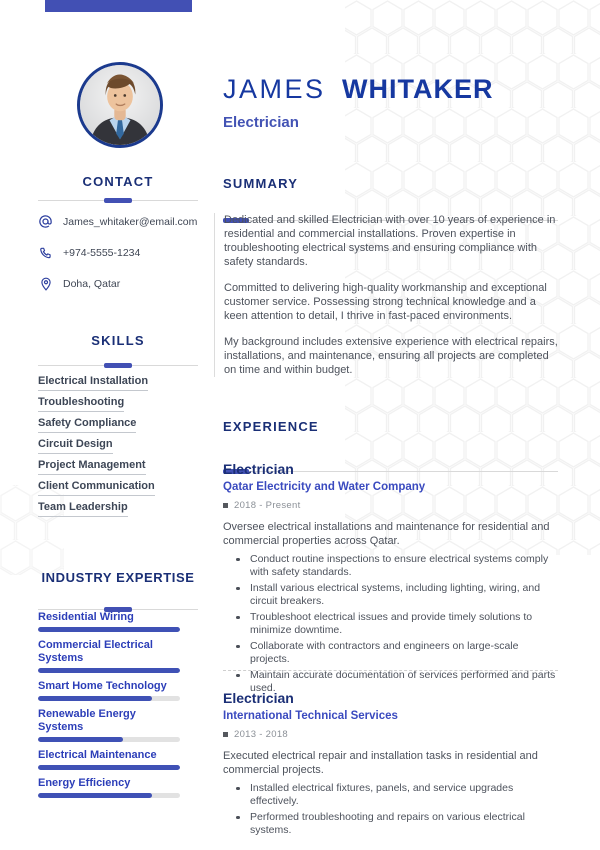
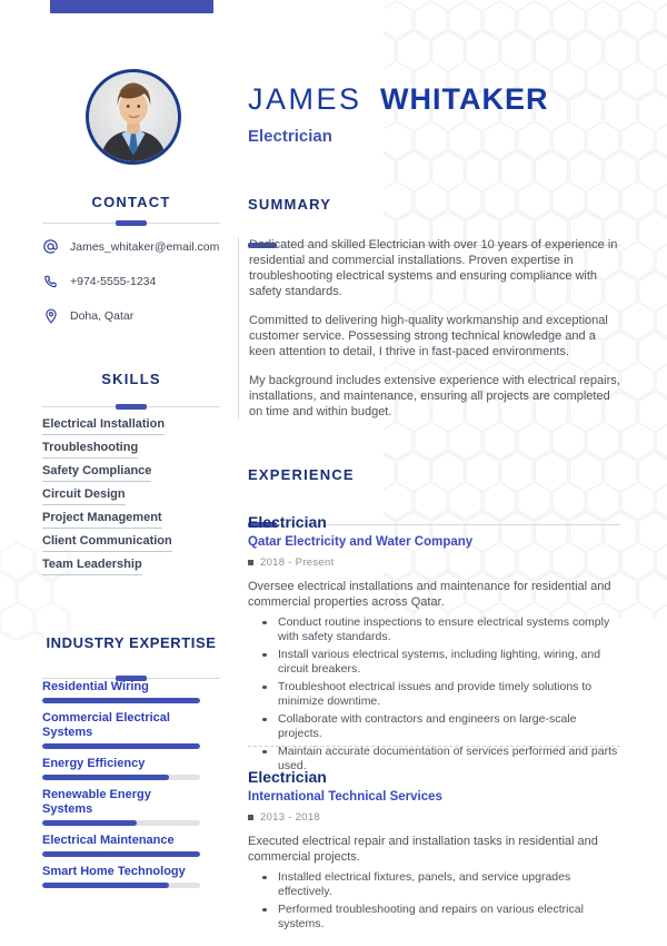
  JAMES WHITAKER
  Electrician
  CONTACT
  James_whitaker@email.com
  +974-5555-1234
  Doha, Qatar
  SKILLS
  Electrical Installation
  Troubleshooting
  Safety Compliance
  Circuit Design
  Project Management
  Client Communication
  Team Leadership
  INDUSTRY EXPERTISE
  Residential Wiring
  Commercial Electrical Systems
- Smart Home Technology
+ Energy Efficiency
  Renewable Energy Systems
  Electrical Maintenance
- Energy Efficiency
+ Smart Home Technology
  SUMMARY
  Dedicated and skilled Electrician with over 10 years of experience in residential and commercial installations. Proven expertise in troubleshooting electrical systems and ensuring compliance with safety standards.
  Committed to delivering high-quality workmanship and exceptional customer service. Possessing strong technical knowledge and a keen attention to detail, I thrive in fast-paced environments.
  My background includes extensive experience with electrical repairs, installations, and maintenance, ensuring all projects are completed on time and within budget.
  EXPERIENCE
  Electrician
  Qatar Electricity and Water Company
  2018 - Present
  Oversee electrical installations and maintenance for residential and commercial properties across Qatar.
  Conduct routine inspections to ensure electrical systems comply with safety standards.
  Install various electrical systems, including lighting, wiring, and circuit breakers.
  Troubleshoot electrical issues and provide timely solutions to minimize downtime.
  Collaborate with contractors and engineers on large-scale projects.
  Maintain accurate documentation of services performed and parts used.
  Electrician
  International Technical Services
  2013 - 2018
  Executed electrical repair and installation tasks in residential and commercial projects.
  Installed electrical fixtures, panels, and service upgrades effectively.
  Performed troubleshooting and repairs on various electrical systems.
